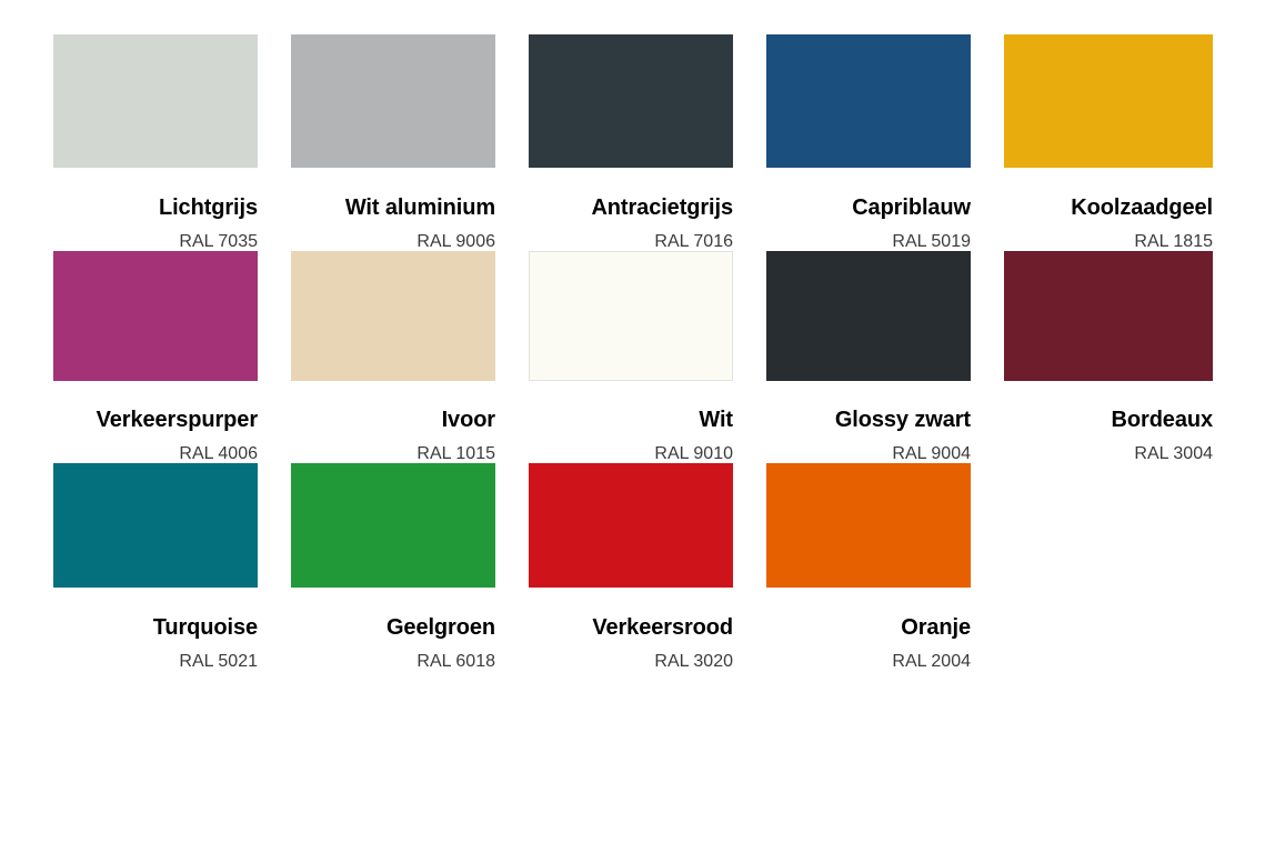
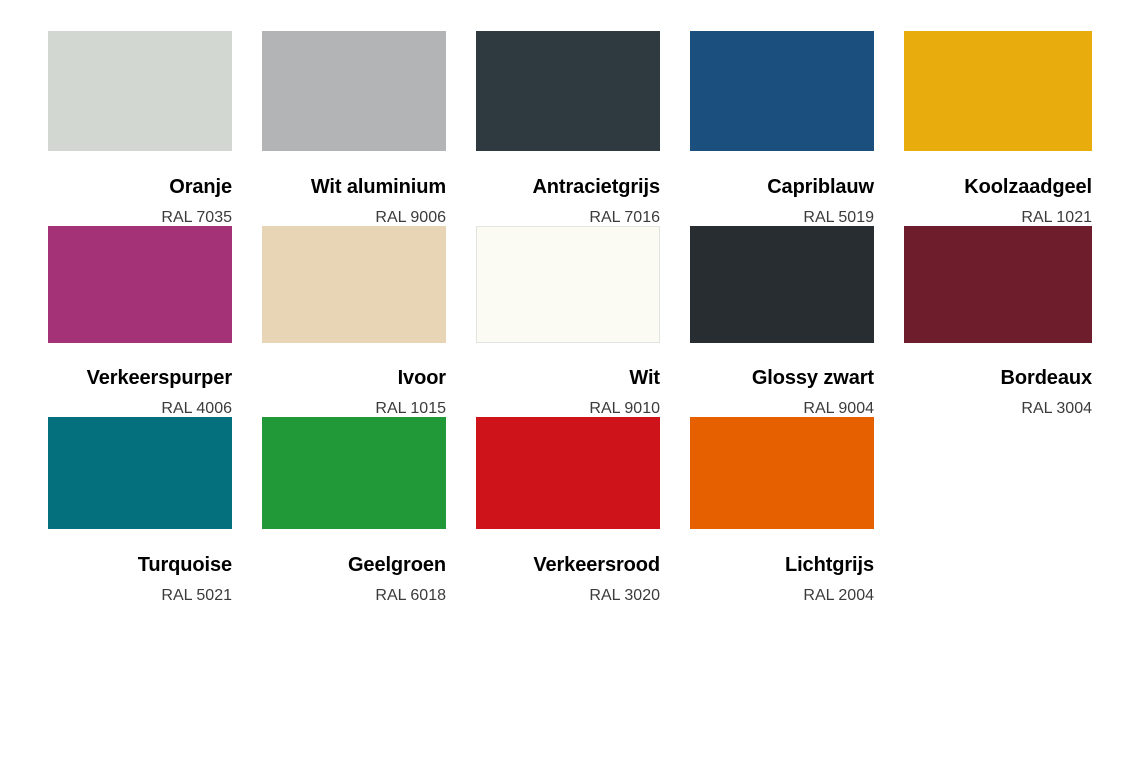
- Lichtgrijs
+ Oranje
  RAL 7035
  Wit aluminium
  RAL 9006
  Antracietgrijs
  RAL 7016
  Capriblauw
  RAL 5019
  Koolzaadgeel
- RAL 1815
+ RAL 1021
  Verkeerspurper
  RAL 4006
  Ivoor
  RAL 1015
  Wit
  RAL 9010
  Glossy zwart
  RAL 9004
  Bordeaux
  RAL 3004
  Turquoise
  RAL 5021
  Geelgroen
  RAL 6018
  Verkeersrood
  RAL 3020
- Oranje
+ Lichtgrijs
  RAL 2004
